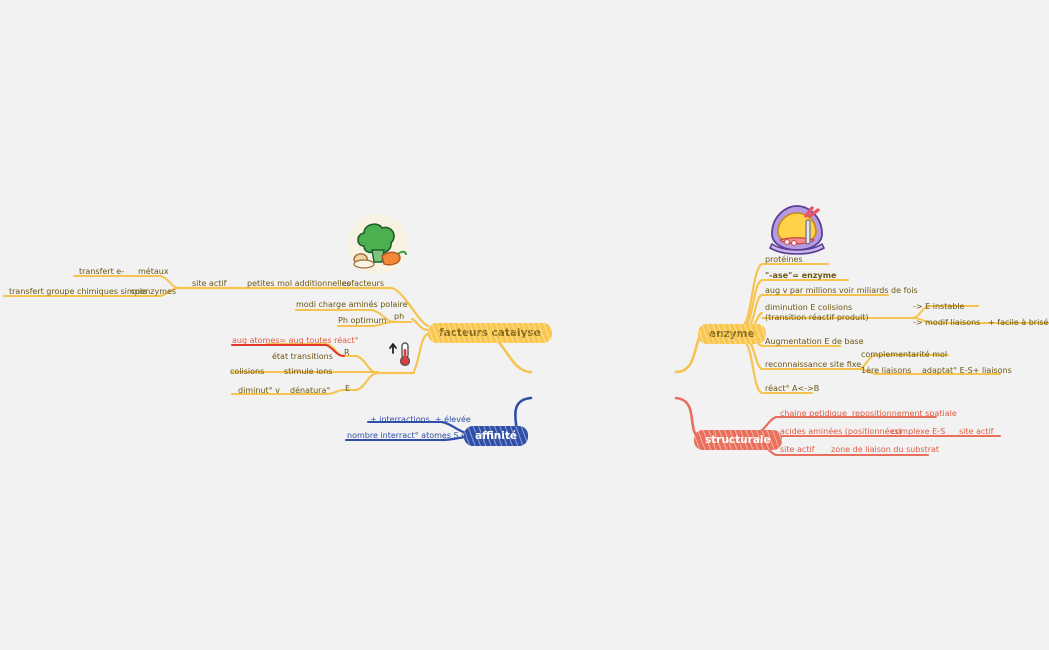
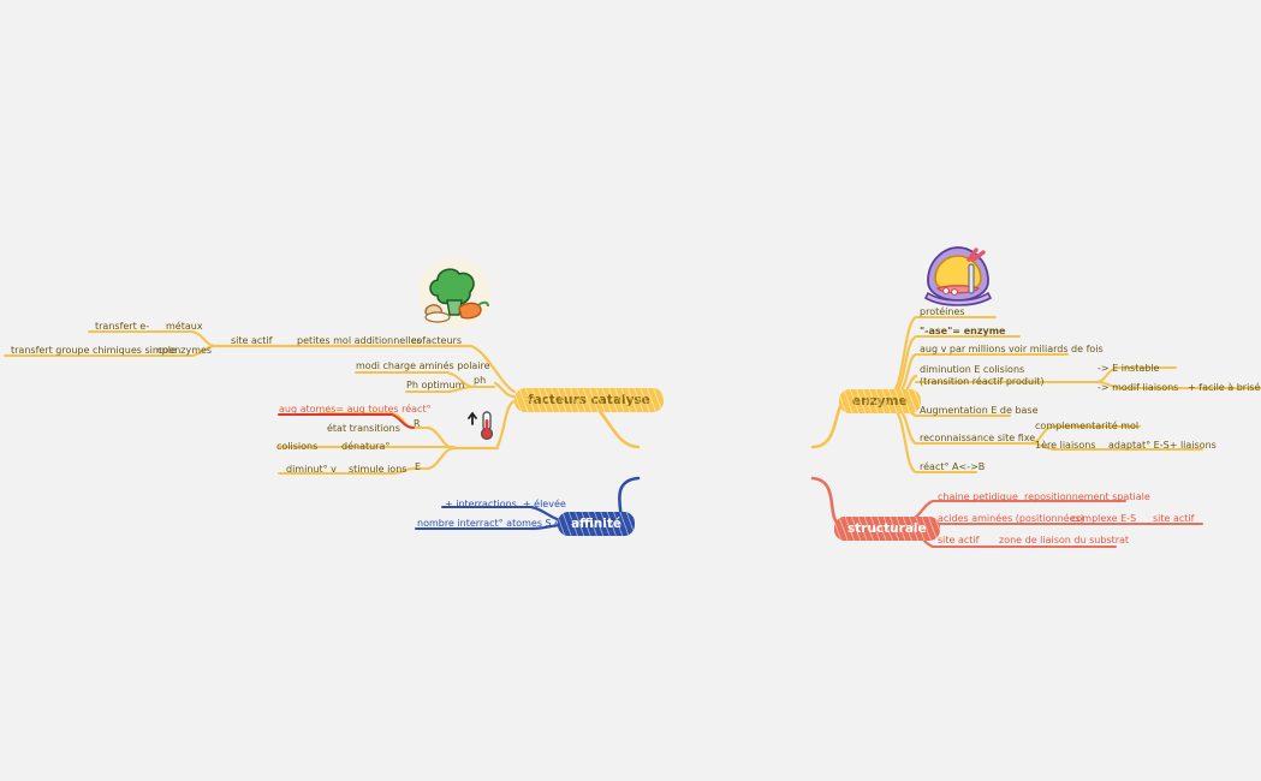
  ph
  modi charge aminés polaire
  Ph optimum
  R
  aug atomes= aug toutes réact°
  état transitions
  colisions
- stimule ions
+ dénatura°
  E
  diminut° v
- dénatura°
+ stimule ions
  cofacteurs
  petites mol additionnelles
  site actif
  métaux
  transfert e-
  coenzymes
  transfert groupe chimiques simple
  protéines
  "-ase"= enzyme
  aug v par millions voir miliards de fois
  diminution E colisions (transition réactif produit)
  Augmentation E de base
  reconnaissance site fixe
  réact° A<->B
  -> E instable
  -> modif liaisons
  + facile à brisé
  complementarité mol
  1ère liaisons
  adaptat° E-S+ liaisons
  chaine petidique
  repositionnement spatiale
  acides aminées (positionnées)
  complexe E-S
  site actif
  site actif
  zone de liaison du substrat
  + interractions, + élevée
  nombre interract° atomes S et E
